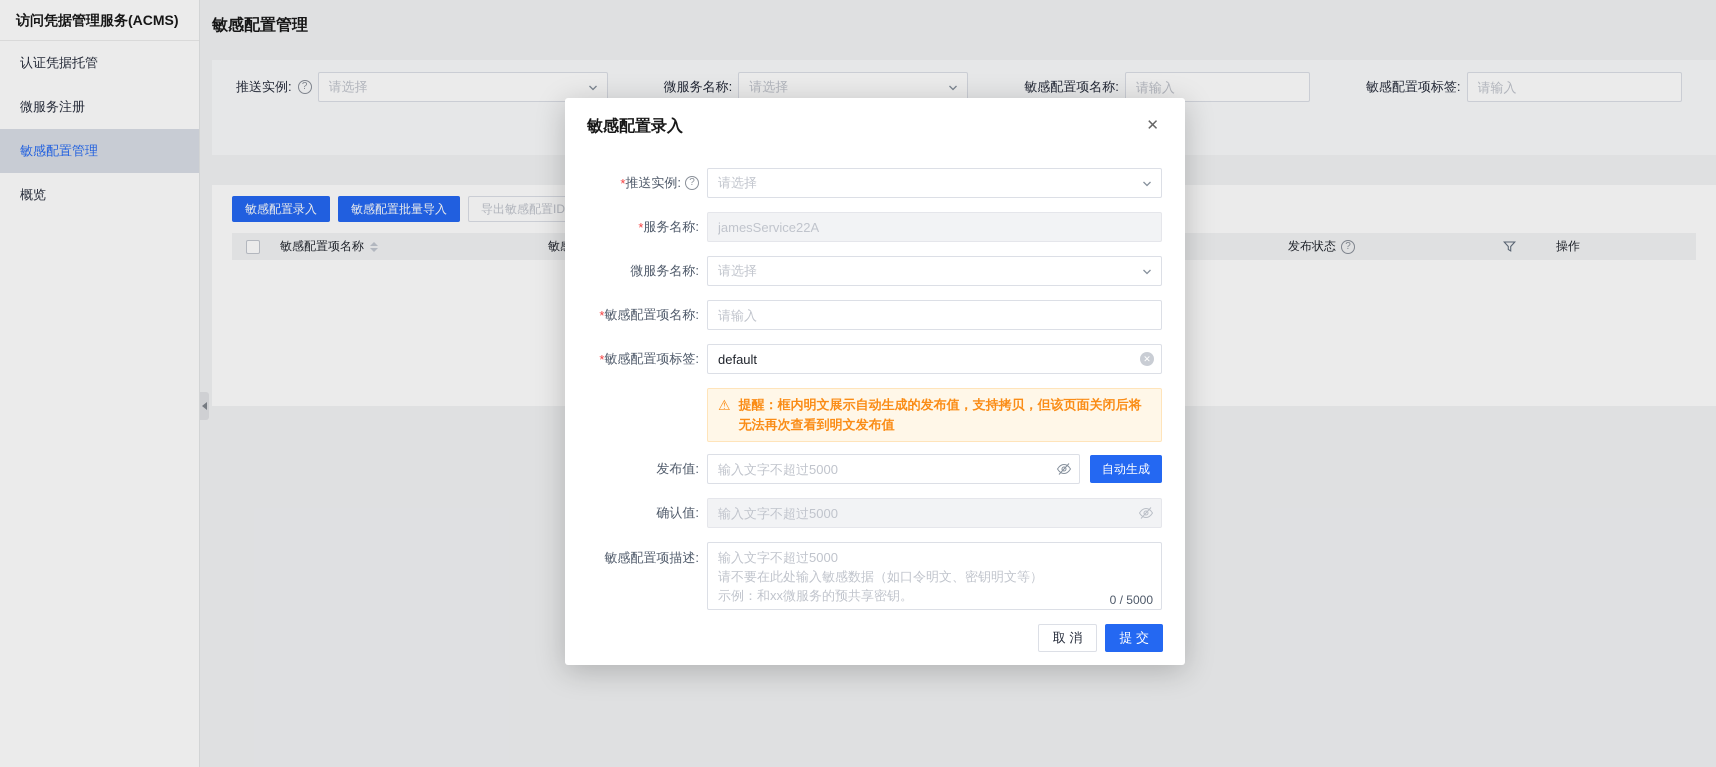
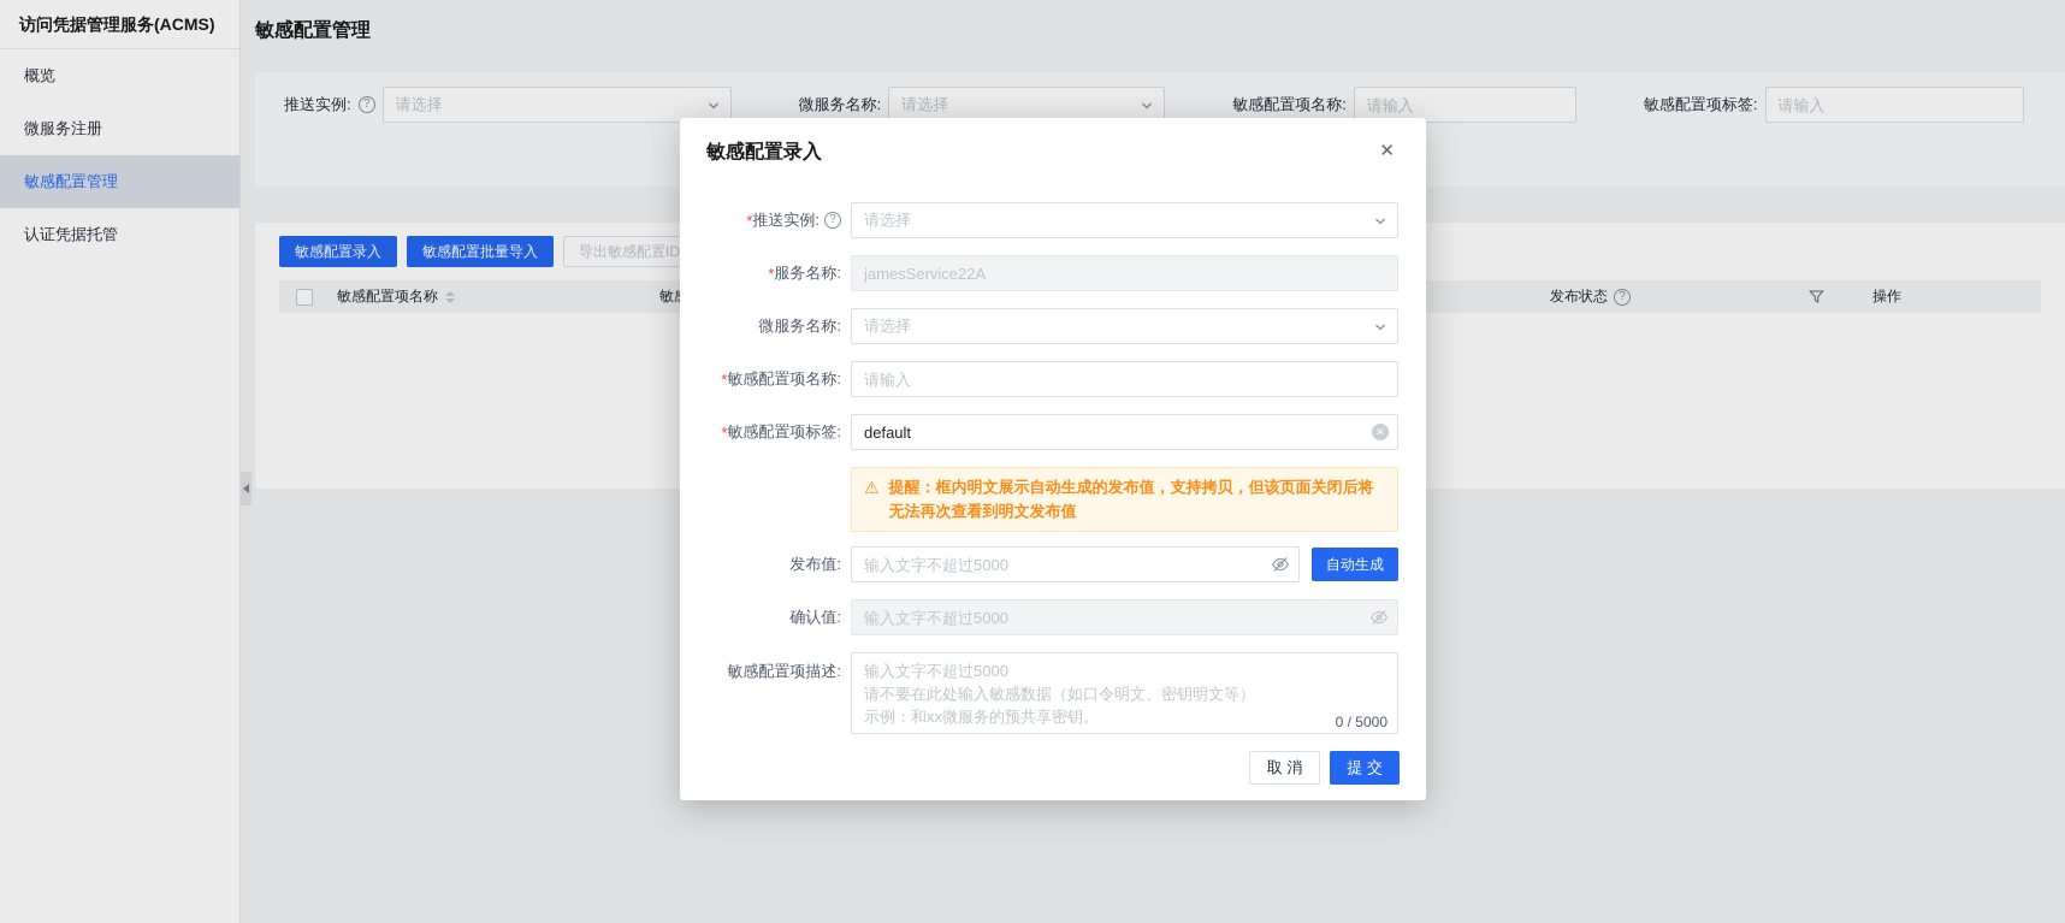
  访问凭据管理服务(ACMS)
- 认证凭据托管
+ 概览
  微服务注册
  敏感配置管理
- 概览
+ 认证凭据托管
  敏感配置管理
  推送实例:
  请选择
  微服务名称:
  请选择
  敏感配置项名称:
  请输入
  敏感配置项标签:
  请输入
  敏感配置录入
  敏感配置批量导入
  导出敏感配置ID
  敏感配置项名称
  发布状态
  操作
  敏感配置录入
  ✕
  推送实例:
  请选择
  服务名称:
  jamesService22A
  微服务名称:
  请选择
  敏感配置项名称:
  请输入
  敏感配置项标签:
  default
  ⚠
  提醒：框内明文展示自动生成的发布值，支持拷贝，但该页面关闭后将无法再次查看到明文发布值
  发布值:
  输入文字不超过5000
  自动生成
  确认值:
  输入文字不超过5000
  敏感配置项描述:
  输入文字不超过5000
  请不要在此处输入敏感数据（如口令明文、密钥明文等）
  示例：和xx微服务的预共享密钥。
  0 / 5000
  取 消
  提 交
